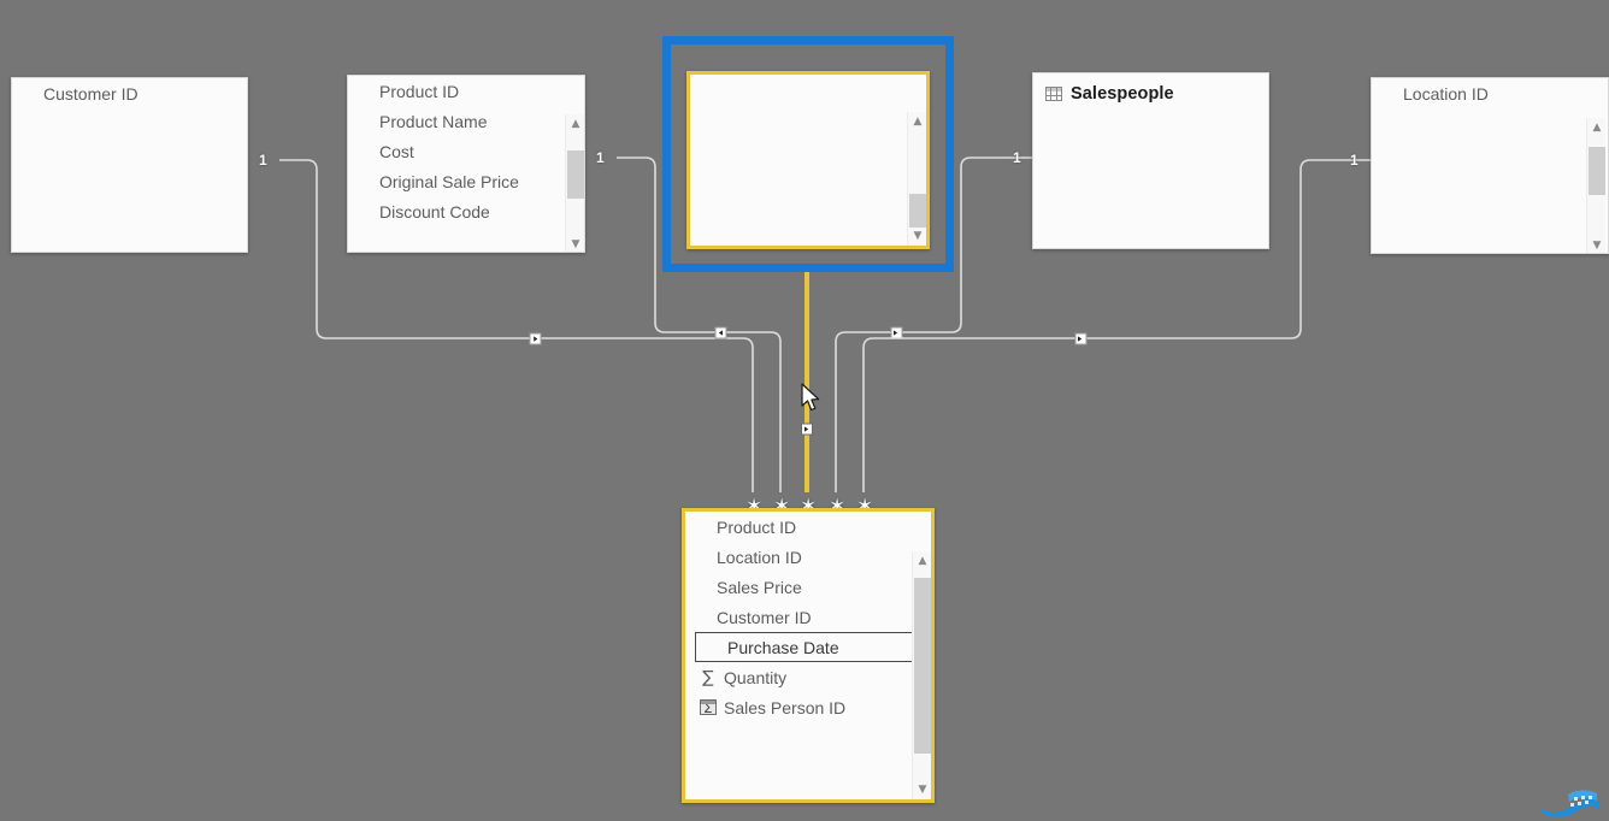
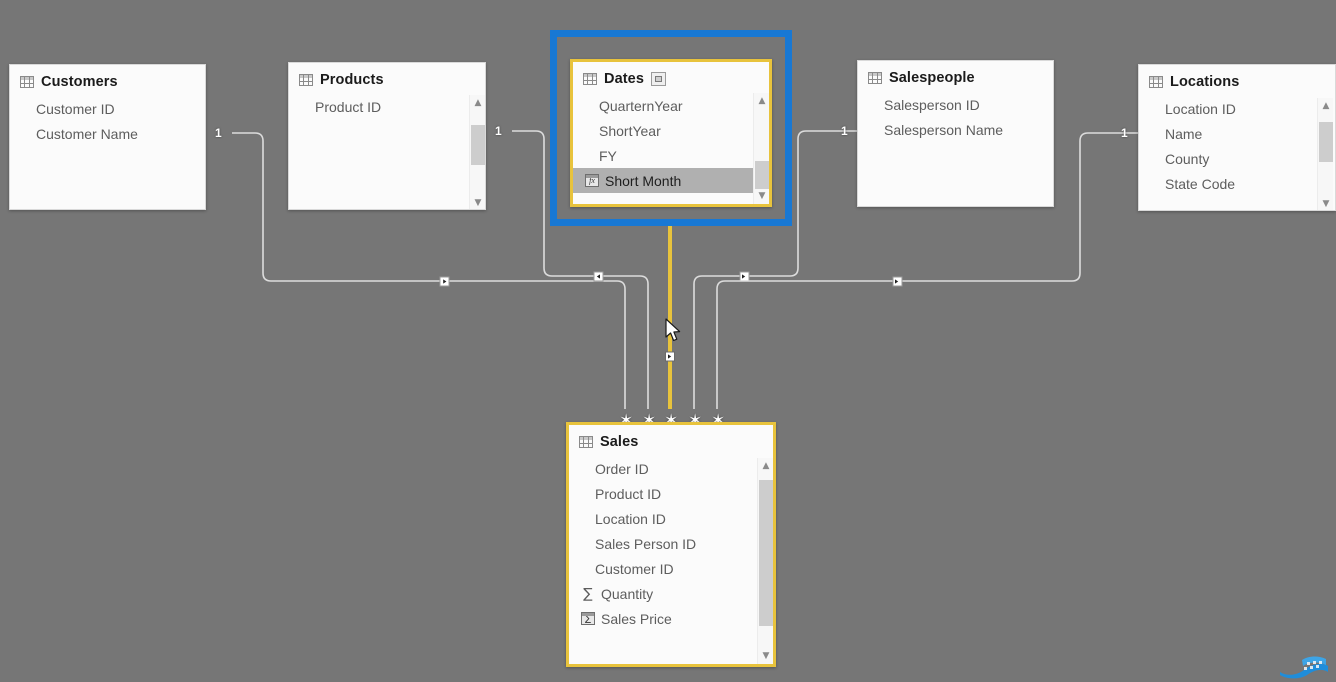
  1
  1
  1
  1
  ✶
  ✶
  ✶
  ✶
  ✶
+ Customers
  Customer ID
+ Customer Name
+ Products
  Product ID
- Product Name
- Cost
- Original Sale Price
- Discount Code
  ▲
  ▼
+ Dates
+ QuarternYear
+ ShortYear
+ FY
+ fx
+ Short Month
  ▲
  ▼
  Salespeople
+ Salesperson ID
+ Salesperson Name
+ Locations
  Location ID
+ Name
+ County
+ State Code
  ▲
  ▼
+ Sales
+ Order ID
  Product ID
  Location ID
- Sales Price
+ Sales Person ID
  Customer ID
- Purchase Date
  ∑
  Quantity
  ∑
- Sales Person ID
+ Sales Price
  ▲
  ▼
